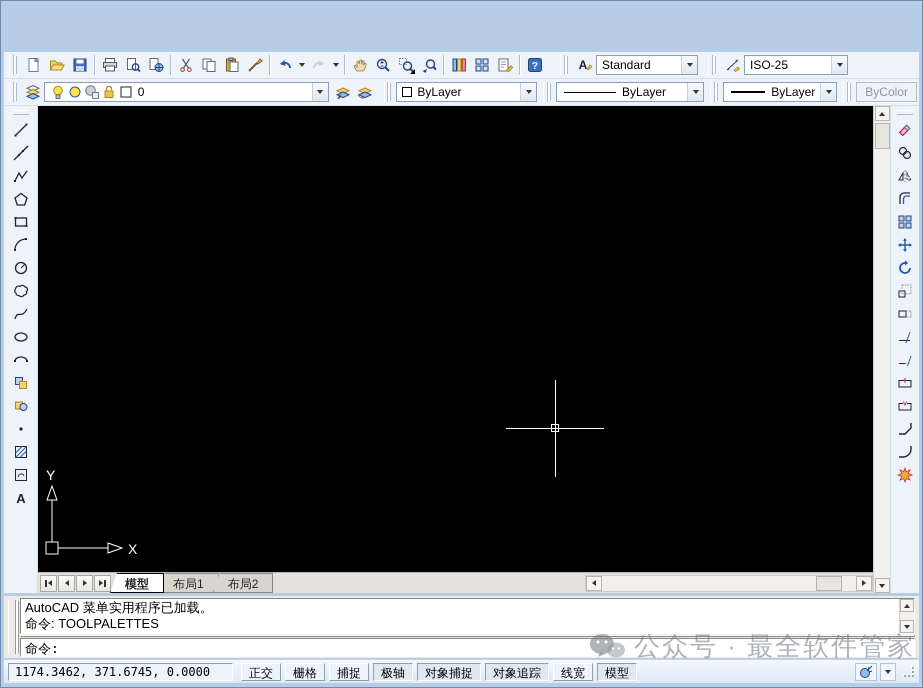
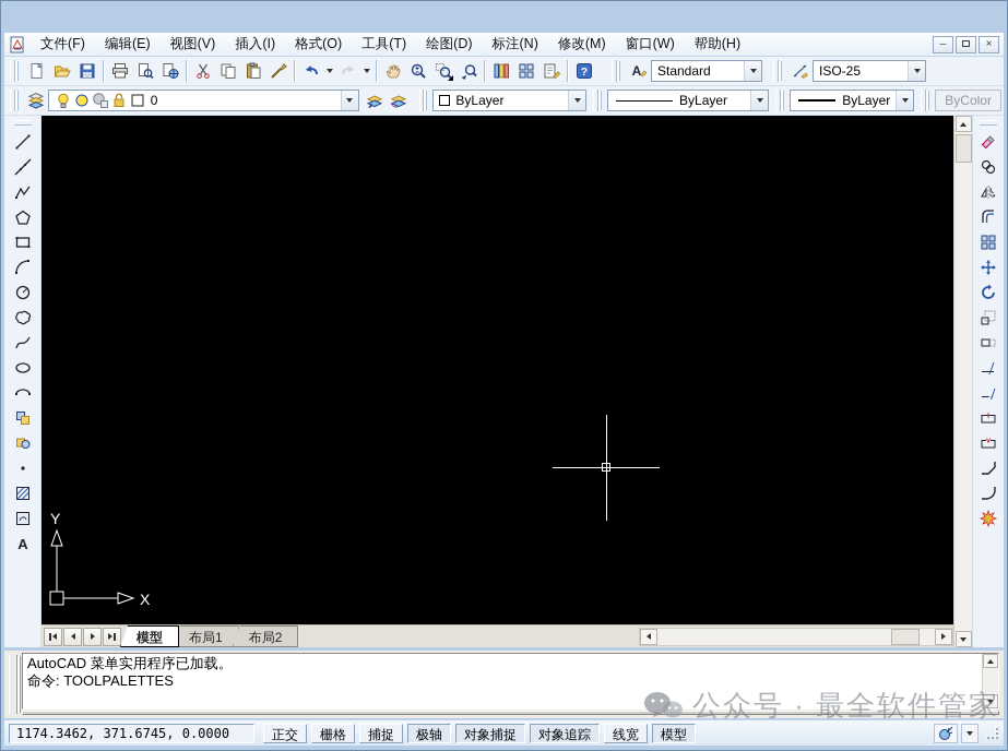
+ 文件(F)
+ 编辑(E)
+ 视图(V)
+ 插入(I)
+ 格式(O)
+ 工具(T)
+ 绘图(D)
+ 标注(N)
+ 修改(M)
+ 窗口(W)
+ 帮助(H)
+ –
+ ×
  ?
  A
  Standard
  ISO-25
  0
  ByLayer
  ByLayer
  ByLayer
  ByColor
  A
  Y
  X
  模型
  布局1
  布局2
  AutoCAD 菜单实用程序已加载。
  命令: TOOLPALETTES
- 命令:
  1174.3462, 371.6745, 0.0000
  正交
  栅格
  捕捉
  极轴
  对象捕捉
  对象追踪
  线宽
  模型
  公众号 · 最全软件管家
